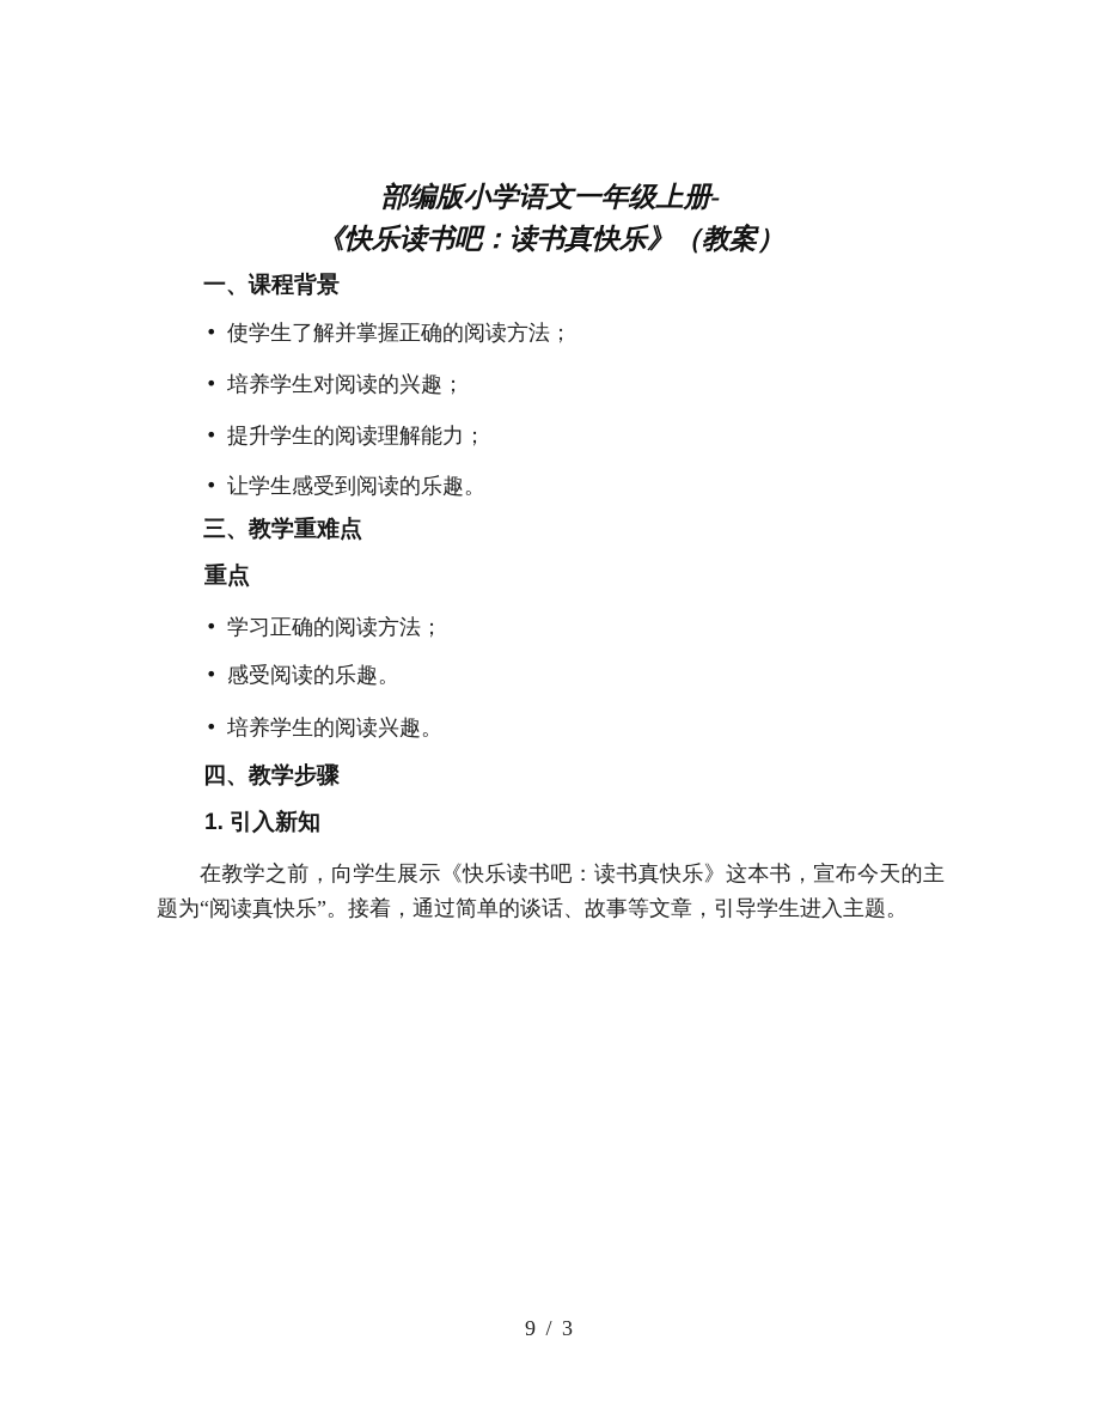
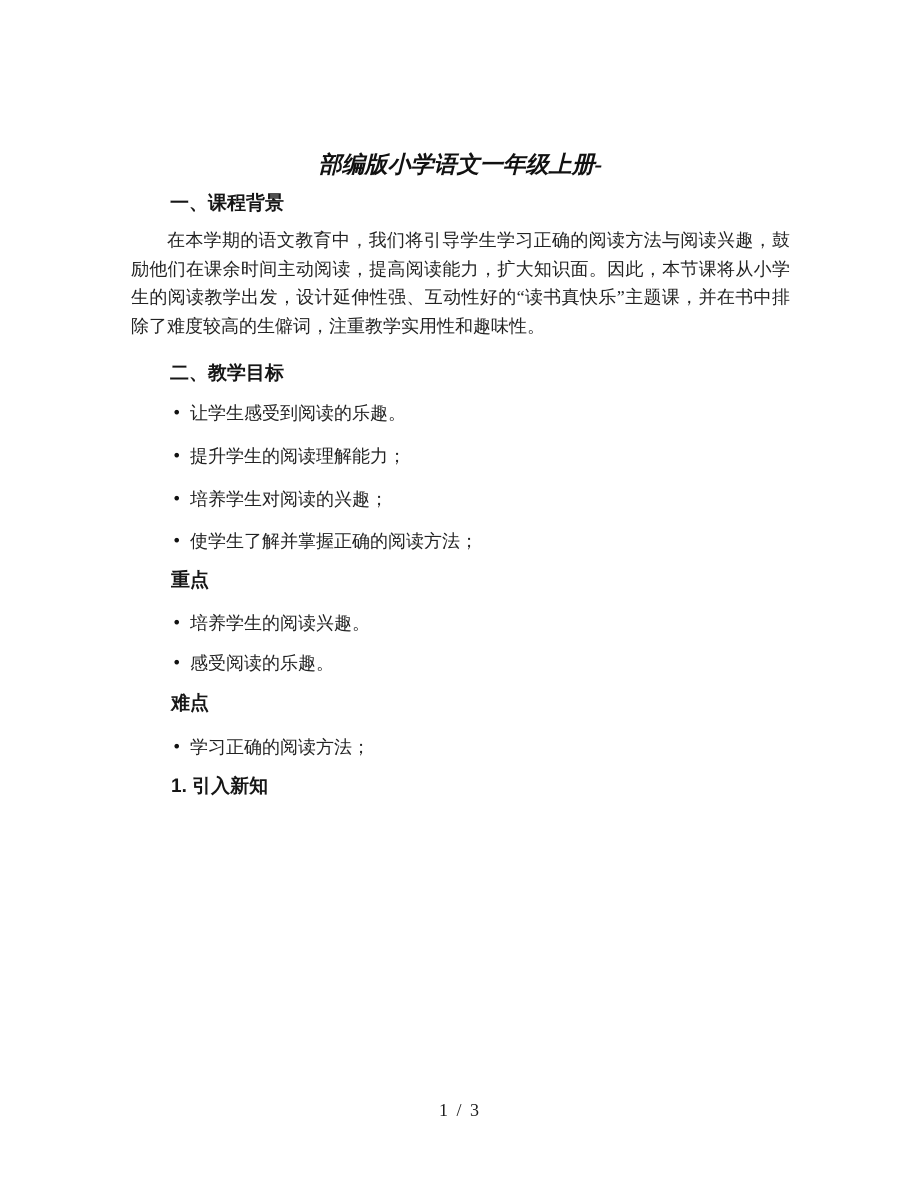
  部编版小学语文一年级上册-
- 《快乐读书吧：读书真快乐》（教案）
  一、课程背景
+ 在本学期的语文教育中，我们将引导学生学习正确的阅读方法与阅读兴趣，鼓励他们在课余时间主动阅读，提高阅读能力，扩大知识面。因此，本节课将从小学生的阅读教学出发，设计延伸性强、互动性好的“读书真快乐”主题课，并在书中排除了难度较高的生僻词，注重教学实用性和趣味性。
+ 二、教学目标
  •
- 使学生了解并掌握正确的阅读方法；
+ 让学生感受到阅读的乐趣。
  •
- 培养学生对阅读的兴趣；
+ 提升学生的阅读理解能力；
  •
- 提升学生的阅读理解能力；
+ 培养学生对阅读的兴趣；
  •
- 让学生感受到阅读的乐趣。
+ 使学生了解并掌握正确的阅读方法；
- 三、教学重难点
  重点
  •
- 学习正确的阅读方法；
+ 培养学生的阅读兴趣。
  •
  感受阅读的乐趣。
+ 难点
  •
- 培养学生的阅读兴趣。
+ 学习正确的阅读方法；
- 四、教学步骤
  1. 引入新知
- 在教学之前，向学生展示《快乐读书吧：读书真快乐》这本书，宣布今天的主题为“阅读真快乐”。接着，通过简单的谈话、故事等文章，引导学生进入主题。
- 9 / 3
+ 1 / 3
